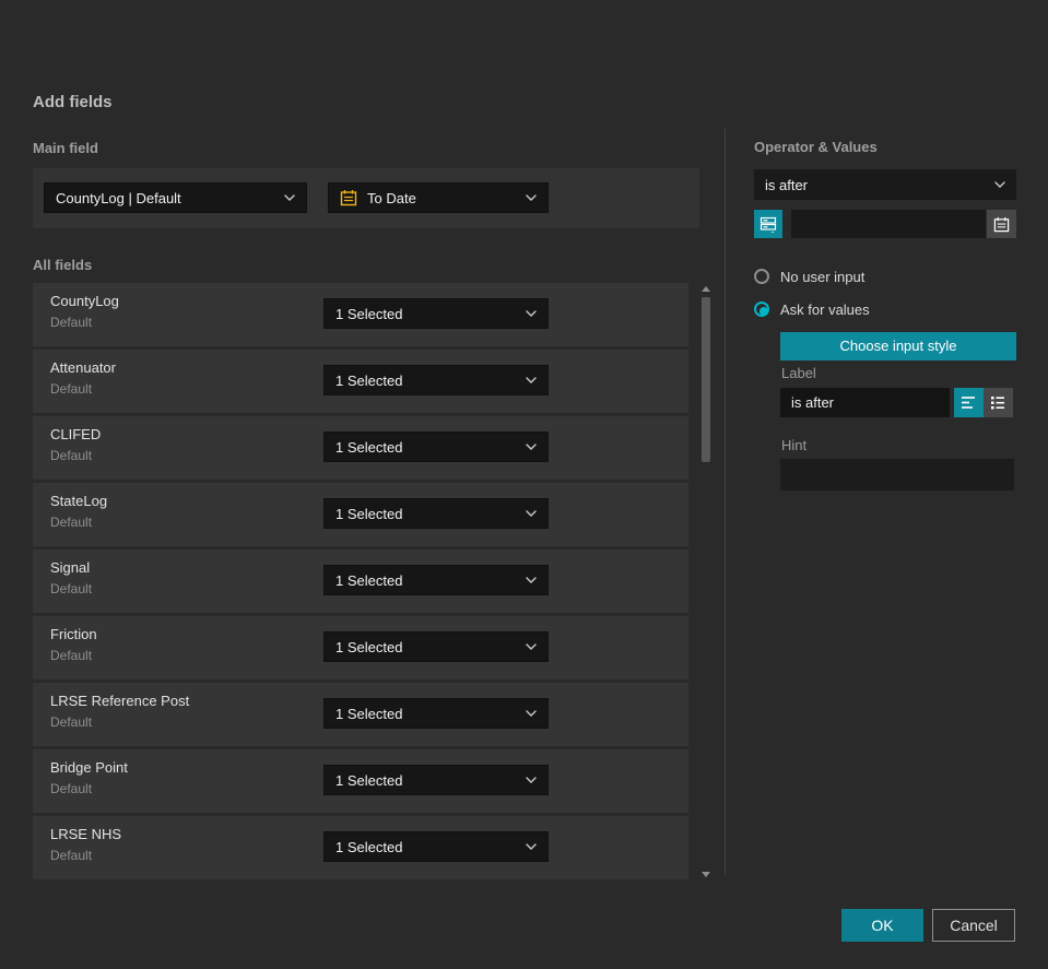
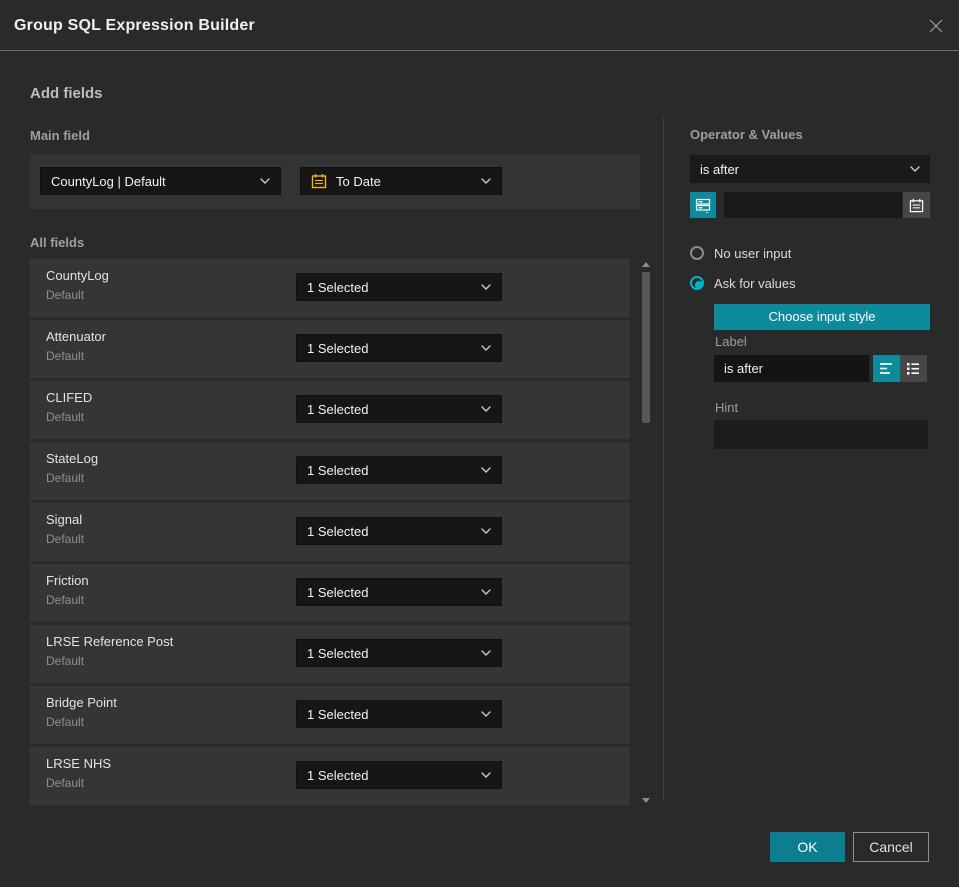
+ Group SQL Expression Builder
  Add fields
  Main field
  CountyLog | Default
  To Date
  All fields
  CountyLog
  Default
  1 Selected
  Attenuator
  Default
  1 Selected
  CLIFED
  Default
  1 Selected
  StateLog
  Default
  1 Selected
  Signal
  Default
  1 Selected
  Friction
  Default
  1 Selected
  LRSE Reference Post
  Default
  1 Selected
  Bridge Point
  Default
  1 Selected
  LRSE NHS
  Default
  1 Selected
  Operator & Values
  is after
  No user input
  Ask for values
  Choose input style
  Label
  is after
  Hint
  OK
  Cancel
